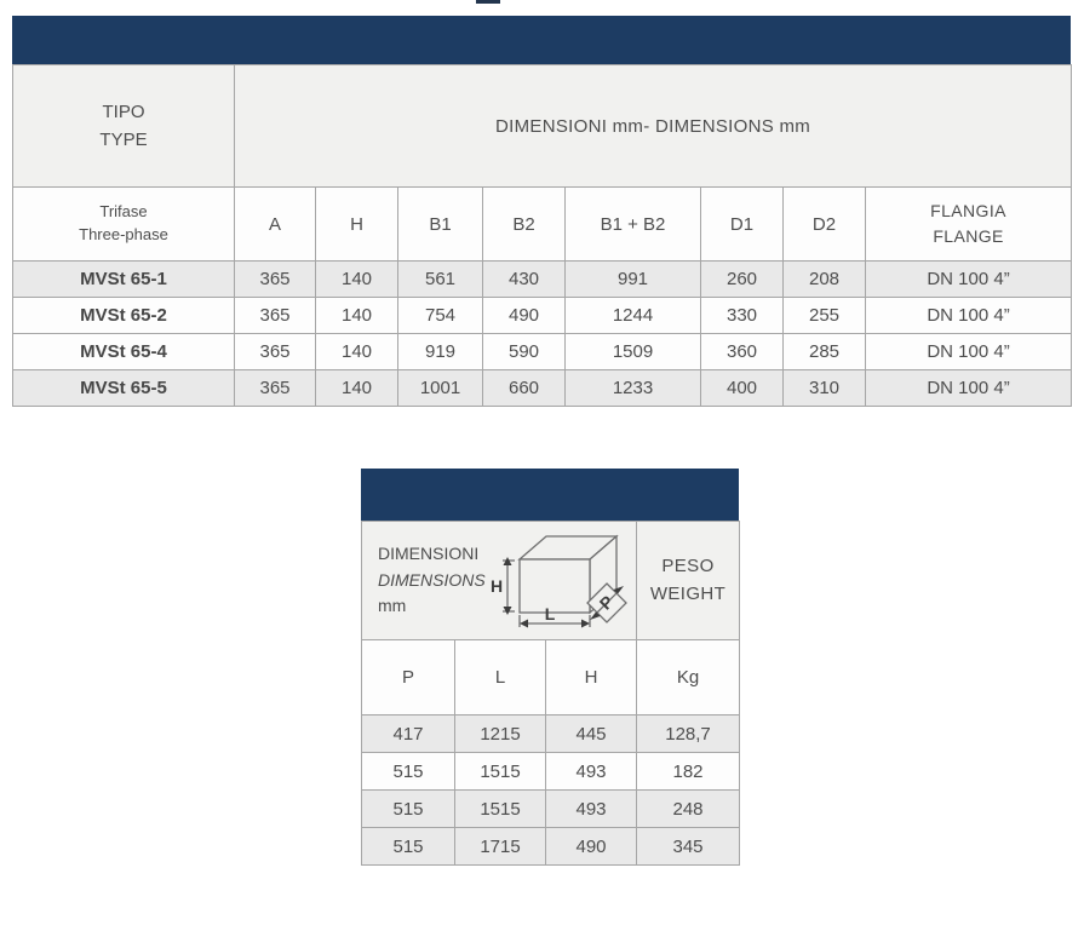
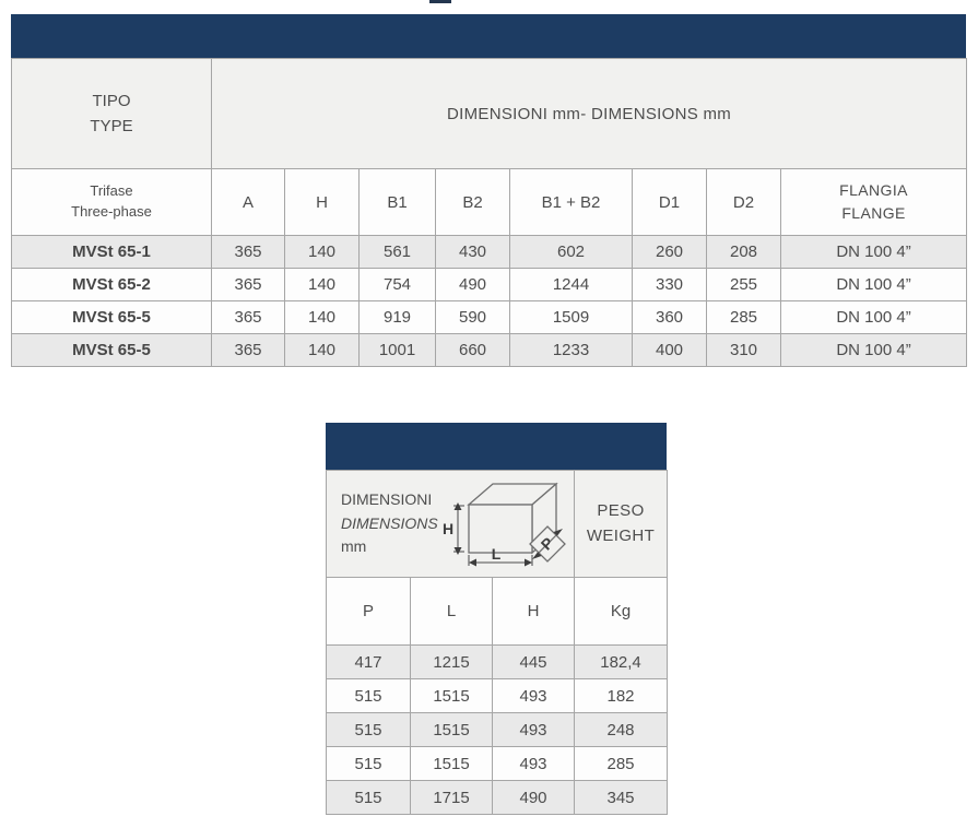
  TIPO TYPE	DIMENSIONI mm- DIMENSIONS mm
  Trifase Three-phase	A	H	B1	B2	B1 + B2	D1	D2	FLANGIA FLANGE
- MVSt 65-1	365	140	561	430	991	260	208	DN 100 4”
+ MVSt 65-1	365	140	561	430	602	260	208	DN 100 4”
  MVSt 65-2	365	140	754	490	1244	330	255	DN 100 4”
- MVSt 65-4	365	140	919	590	1509	360	285	DN 100 4”
+ MVSt 65-5	365	140	919	590	1509	360	285	DN 100 4”
  MVSt 65-5	365	140	1001	660	1233	400	310	DN 100 4”
  P	L	H	Kg
- 417	1215	445	128,7
+ 417	1215	445	182,4
  515	1515	493	182
  515	1515	493	248
+ 515	1515	493	285
  515	1715	490	345
